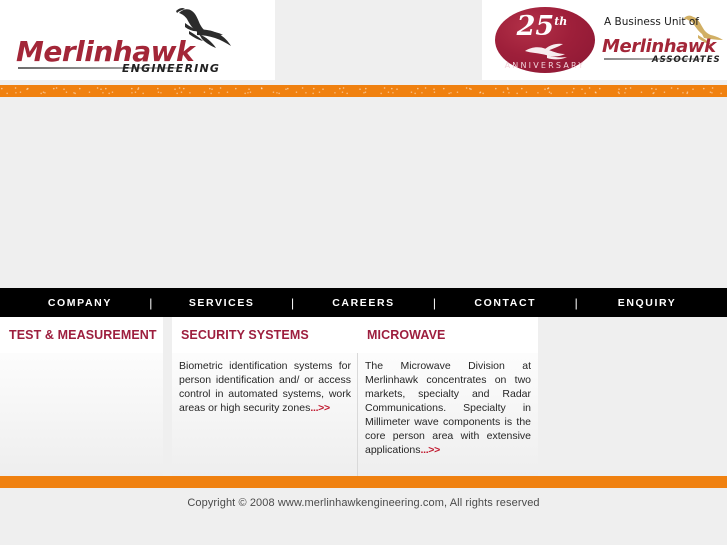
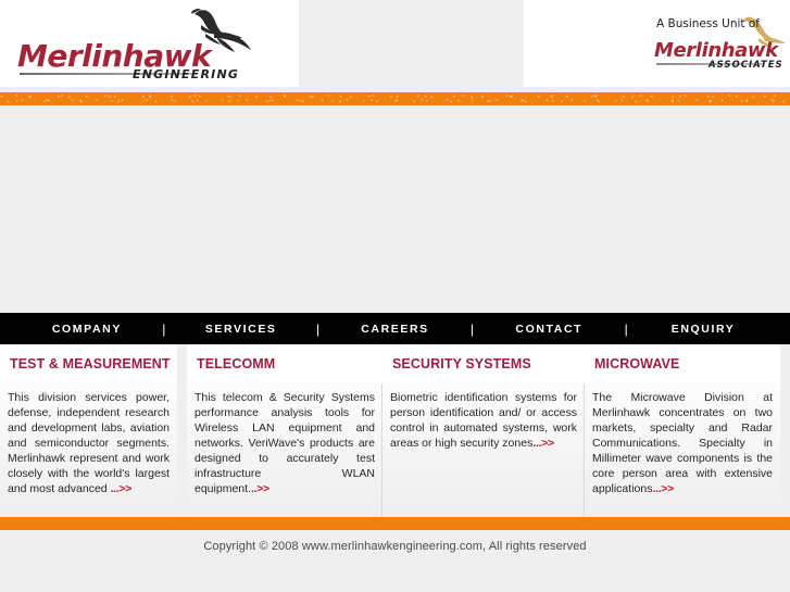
  Merlinhawk
  ENGINEERING
- 25th
- ANNIVERSARY
  A Business Unit of
  Merlinhawk
  ASSOCIATES
  COMPANY
  |
  SERVICES
  |
  CAREERS
  |
  CONTACT
  |
  ENQUIRY
  TEST & MEASUREMENT
+ This division services power, defense, independent research and development labs, aviation and semiconductor segments. Merlinhawk represent and work closely with the world's largest and most advanced ...>>
+ TELECOMM
+ This telecom & Security Systems performance analysis tools for Wireless LAN equipment and networks. VeriWave's products are designed to accurately test infrastructure WLAN equipment...>>
  SECURITY SYSTEMS
  Biometric identification systems for person identification and/ or access control in automated systems, work areas or high security zones...>>
  MICROWAVE
  The Microwave Division at Merlinhawk concentrates on two markets, specialty and Radar Communications. Specialty in Millimeter wave components is the core person area with extensive applications...>>
  Copyright © 2008 www.merlinhawkengineering.com, All rights reserved
